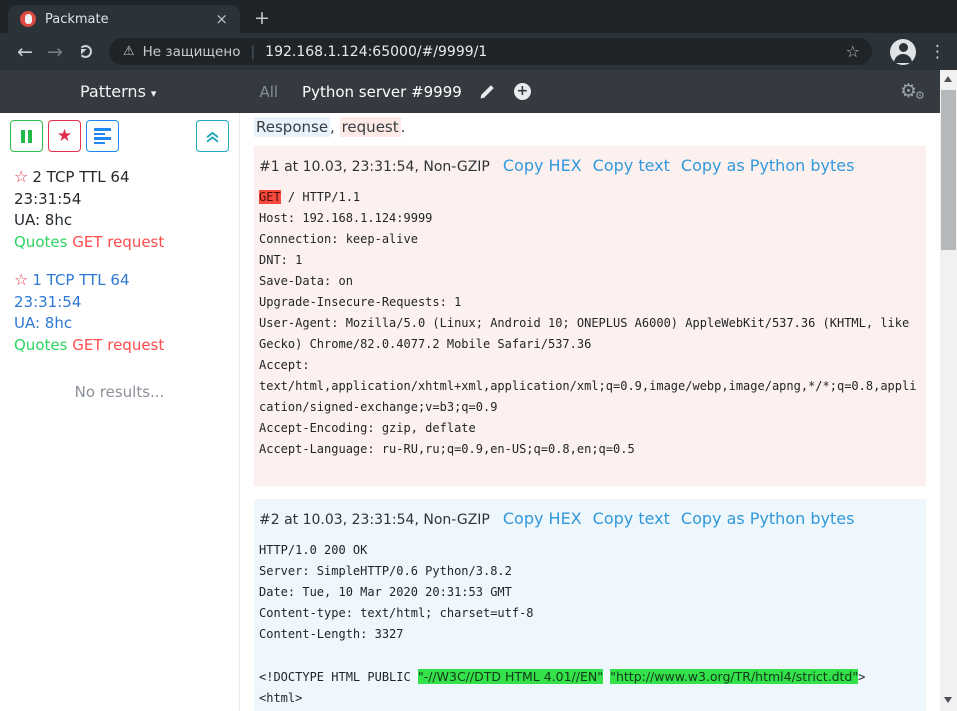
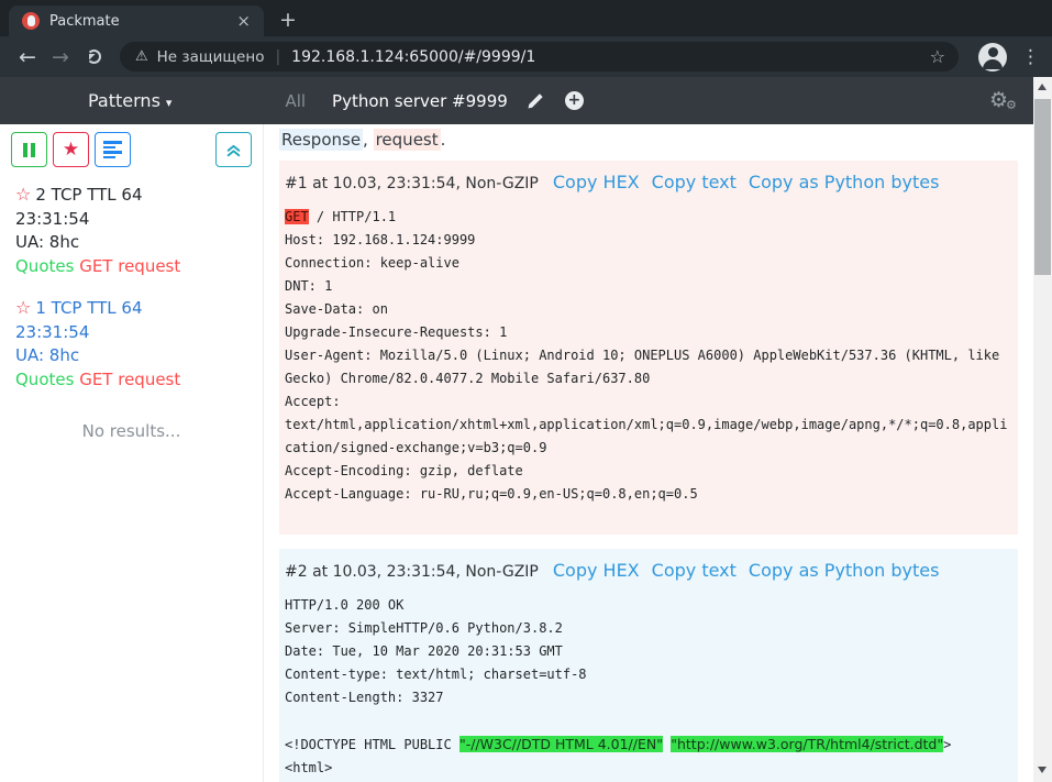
  Packmate
  ×
  +
  ←
  →
  ⚠
  Не защищено
  |
  192.168.1.124:65000/#/9999/1
  ☆
  ⋮
  Patterns ▾
  All
  Python server #9999
  +
  ⚙
  ⚙
  ★
  ☆ 2 TCP TTL 64
  23:31:54
  UA: 8hc
  Quotes GET request
  ☆ 1 TCP TTL 64
  23:31:54
  UA: 8hc
  Quotes GET request
  No results...
  Response, request.
  #1 at 10.03, 23:31:54, Non-GZIP
  Copy HEX
  Copy text
  Copy as Python bytes
  GET / HTTP/1.1
  Host: 192.168.1.124:9999
  Connection: keep-alive
  DNT: 1
  Save-Data: on
  Upgrade-Insecure-Requests: 1
- User-Agent: Mozilla/5.0 (Linux; Android 10; ONEPLUS A6000) AppleWebKit/537.36 (KHTML, like Gecko) Chrome/82.0.4077.2 Mobile Safari/537.36
+ User-Agent: Mozilla/5.0 (Linux; Android 10; ONEPLUS A6000) AppleWebKit/537.36 (KHTML, like Gecko) Chrome/82.0.4077.2 Mobile Safari/637.80
  Accept: text/html,application/xhtml+xml,application/xml;q=0.9,image/webp,image/apng,*/*;q=0.8,application/signed-exchange;v=b3;q=0.9
  Accept-Encoding: gzip, deflate
  Accept-Language: ru-RU,ru;q=0.9,en-US;q=0.8,en;q=0.5
  #2 at 10.03, 23:31:54, Non-GZIP
  Copy HEX
  Copy text
  Copy as Python bytes
  HTTP/1.0 200 OK
  Server: SimpleHTTP/0.6 Python/3.8.2
  Date: Tue, 10 Mar 2020 20:31:53 GMT
  Content-type: text/html; charset=utf-8
  Content-Length: 3327
  <!DOCTYPE HTML PUBLIC "-//W3C//DTD HTML 4.01//EN" "http://www.w3.org/TR/html4/strict.dtd">
  <html>
